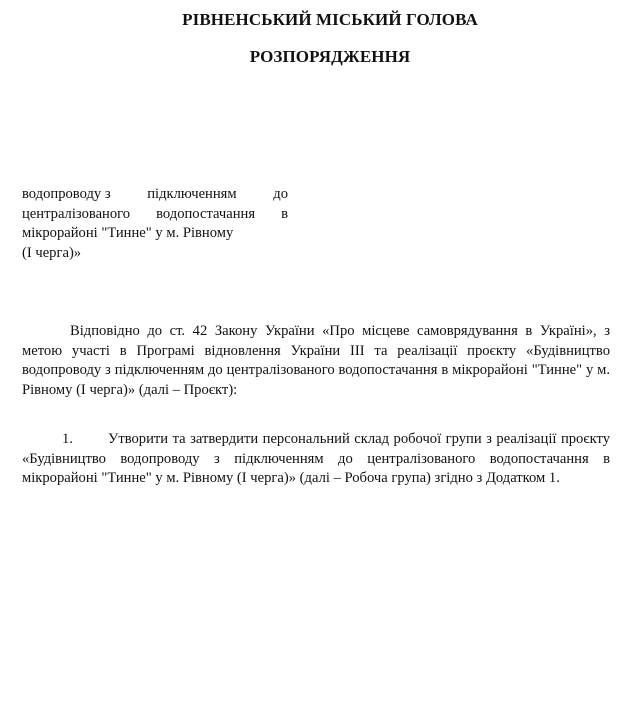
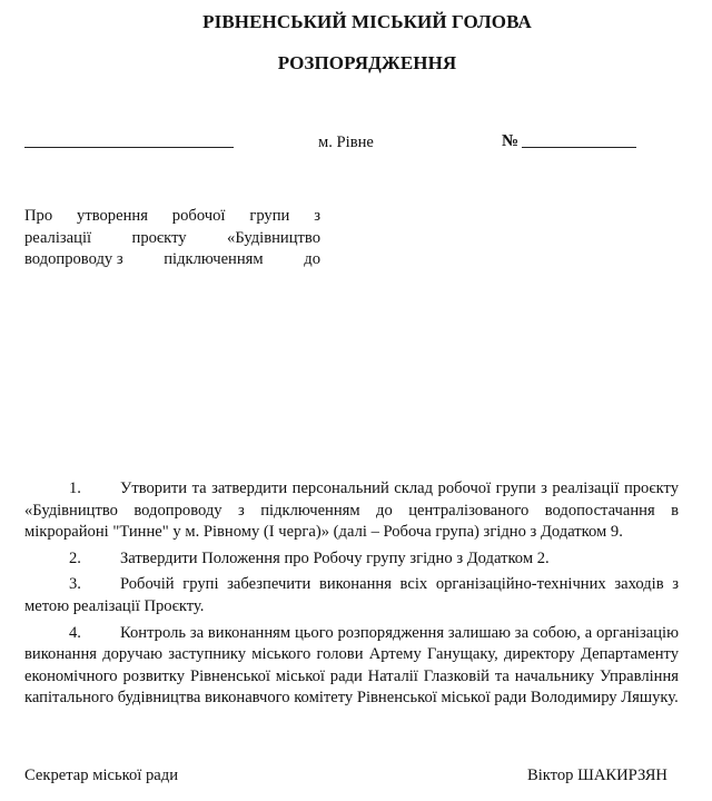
  РІВНЕНСЬКИЙ МІСЬКИЙ ГОЛОВА
  РОЗПОРЯДЖЕННЯ
+ м. Рівне
+ №
+ Про
+ утворення
+ робочої
+ групи
+ з
+ реалізації
+ проєкту
+ «Будівництво
  водопроводу з
  підключенням
  до
- централізованого
- водопостачання
- в
- мікрорайоні "Тинне" у м. Рівному
- (І черга)»
- Відповідно до ст. 42 Закону України «Про місцеве самоврядування в Україні», з метою участі в Програмі відновлення України ІІІ та реалізації проєкту «Будівництво водопроводу з підключенням до централізованого водопостачання в мікрорайоні "Тинне" у м. Рівному (І черга)» (далі – Проєкт):
- 1. Утворити та затвердити персональний склад робочої групи з реалізації проєкту «Будівництво водопроводу з підключенням до централізованого водопостачання в мікрорайоні "Тинне" у м. Рівному (І черга)» (далі – Робоча група) згідно з Додатком 1.
+ 1. Утворити та затвердити персональний склад робочої групи з реалізації проєкту «Будівництво водопроводу з підключенням до централізованого водопостачання в мікрорайоні "Тинне" у м. Рівному (І черга)» (далі – Робоча група) згідно з Додатком 9.
+ 2. Затвердити Положення про Робочу групу згідно з Додатком 2.
+ 3. Робочій групі забезпечити виконання всіх організаційно-технічних заходів з метою реалізації Проєкту.
+ 4. Контроль за виконанням цього розпорядження залишаю за собою, а організацію виконання доручаю заступнику міського голови Артему Ганущаку, директору Департаменту економічного розвитку Рівненської міської ради Наталії Глазковій та начальнику Управління капітального будівництва виконавчого комітету Рівненської міської ради Володимиру Ляшуку.
+ Секретар міської ради
+ Віктор ШАКИРЗЯН
